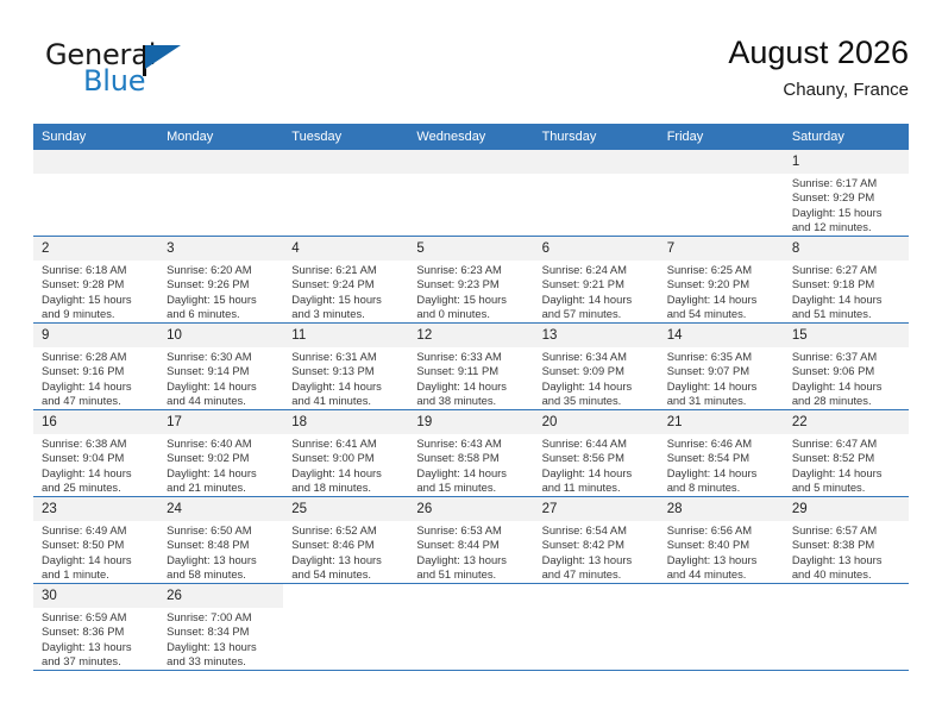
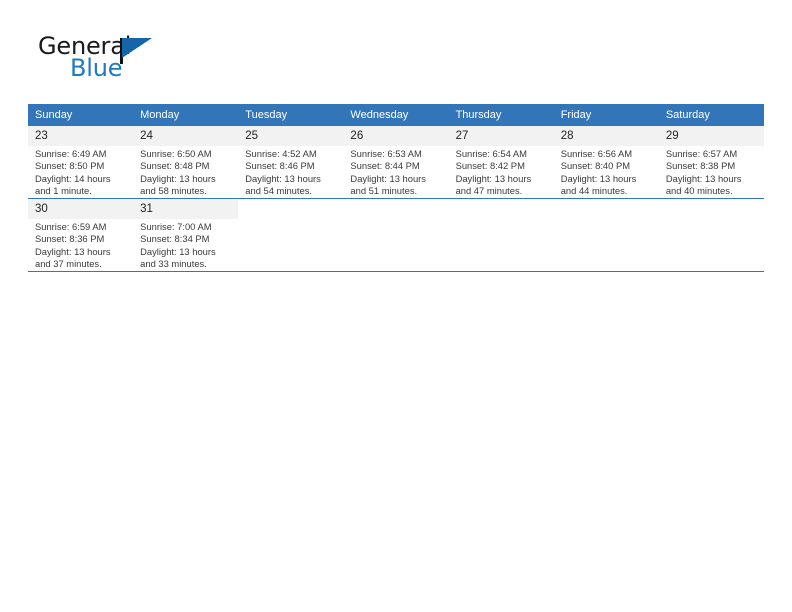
  General
  Blue
- August 2026
- Chauny, France
  Sunday	Monday	Tuesday	Wednesday	Thursday	Friday	Saturday
- 						1Sunrise: 6:17 AMSunset: 9:29 PMDaylight: 15 hoursand 12 minutes.
- 2Sunrise: 6:18 AMSunset: 9:28 PMDaylight: 15 hoursand 9 minutes.	3Sunrise: 6:20 AMSunset: 9:26 PMDaylight: 15 hoursand 6 minutes.	4Sunrise: 6:21 AMSunset: 9:24 PMDaylight: 15 hoursand 3 minutes.	5Sunrise: 6:23 AMSunset: 9:23 PMDaylight: 15 hoursand 0 minutes.	6Sunrise: 6:24 AMSunset: 9:21 PMDaylight: 14 hoursand 57 minutes.	7Sunrise: 6:25 AMSunset: 9:20 PMDaylight: 14 hoursand 54 minutes.	8Sunrise: 6:27 AMSunset: 9:18 PMDaylight: 14 hoursand 51 minutes.
- 9Sunrise: 6:28 AMSunset: 9:16 PMDaylight: 14 hoursand 47 minutes.	10Sunrise: 6:30 AMSunset: 9:14 PMDaylight: 14 hoursand 44 minutes.	11Sunrise: 6:31 AMSunset: 9:13 PMDaylight: 14 hoursand 41 minutes.	12Sunrise: 6:33 AMSunset: 9:11 PMDaylight: 14 hoursand 38 minutes.	13Sunrise: 6:34 AMSunset: 9:09 PMDaylight: 14 hoursand 35 minutes.	14Sunrise: 6:35 AMSunset: 9:07 PMDaylight: 14 hoursand 31 minutes.	15Sunrise: 6:37 AMSunset: 9:06 PMDaylight: 14 hoursand 28 minutes.
- 16Sunrise: 6:38 AMSunset: 9:04 PMDaylight: 14 hoursand 25 minutes.	17Sunrise: 6:40 AMSunset: 9:02 PMDaylight: 14 hoursand 21 minutes.	18Sunrise: 6:41 AMSunset: 9:00 PMDaylight: 14 hoursand 18 minutes.	19Sunrise: 6:43 AMSunset: 8:58 PMDaylight: 14 hoursand 15 minutes.	20Sunrise: 6:44 AMSunset: 8:56 PMDaylight: 14 hoursand 11 minutes.	21Sunrise: 6:46 AMSunset: 8:54 PMDaylight: 14 hoursand 8 minutes.	22Sunrise: 6:47 AMSunset: 8:52 PMDaylight: 14 hoursand 5 minutes.
- 23Sunrise: 6:49 AMSunset: 8:50 PMDaylight: 14 hoursand 1 minute.	24Sunrise: 6:50 AMSunset: 8:48 PMDaylight: 13 hoursand 58 minutes.	25Sunrise: 6:52 AMSunset: 8:46 PMDaylight: 13 hoursand 54 minutes.	26Sunrise: 6:53 AMSunset: 8:44 PMDaylight: 13 hoursand 51 minutes.	27Sunrise: 6:54 AMSunset: 8:42 PMDaylight: 13 hoursand 47 minutes.	28Sunrise: 6:56 AMSunset: 8:40 PMDaylight: 13 hoursand 44 minutes.	29Sunrise: 6:57 AMSunset: 8:38 PMDaylight: 13 hoursand 40 minutes.
+ 23Sunrise: 6:49 AMSunset: 8:50 PMDaylight: 14 hoursand 1 minute.	24Sunrise: 6:50 AMSunset: 8:48 PMDaylight: 13 hoursand 58 minutes.	25Sunrise: 4:52 AMSunset: 8:46 PMDaylight: 13 hoursand 54 minutes.	26Sunrise: 6:53 AMSunset: 8:44 PMDaylight: 13 hoursand 51 minutes.	27Sunrise: 6:54 AMSunset: 8:42 PMDaylight: 13 hoursand 47 minutes.	28Sunrise: 6:56 AMSunset: 8:40 PMDaylight: 13 hoursand 44 minutes.	29Sunrise: 6:57 AMSunset: 8:38 PMDaylight: 13 hoursand 40 minutes.
- 30Sunrise: 6:59 AMSunset: 8:36 PMDaylight: 13 hoursand 37 minutes.	26Sunrise: 7:00 AMSunset: 8:34 PMDaylight: 13 hoursand 33 minutes.
+ 30Sunrise: 6:59 AMSunset: 8:36 PMDaylight: 13 hoursand 37 minutes.	31Sunrise: 7:00 AMSunset: 8:34 PMDaylight: 13 hoursand 33 minutes.
